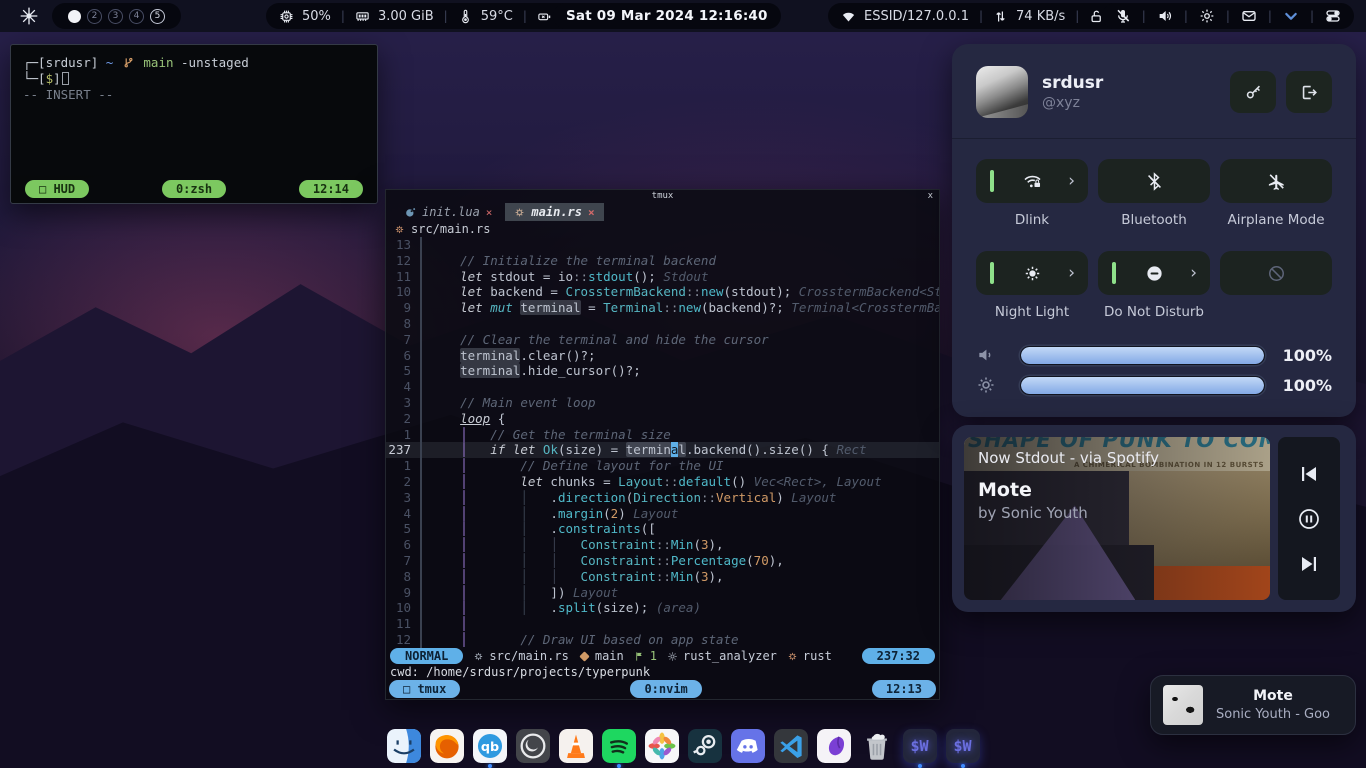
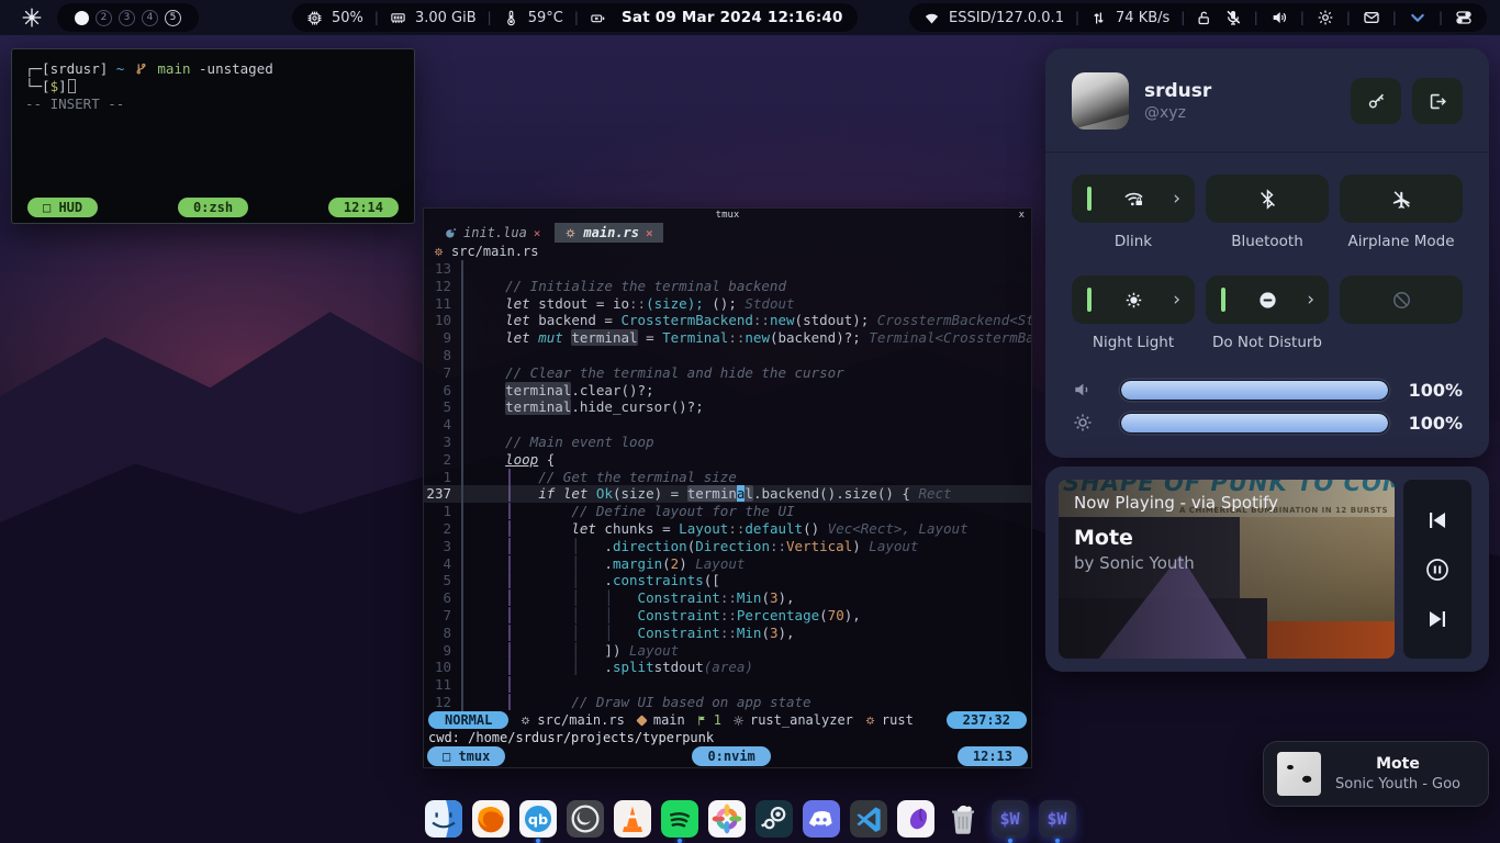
  2
  3
  4
  5
  50%
  |
  3.00 GiB
  |
  59°C
  |
  Sat 09 Mar 2024 12:16:40
  ESSID/127.0.0.1
  |
  74 KB/s
  |
  |
  |
  |
  |
  |
  ┌─[srdusr] ~ main -unstaged
  └─[$]
  -- INSERT --
  □ HUD
  0:zsh
  12:14
  tmux
  x
  init.lua
  ×
  main.rs
  ×
  src/main.rs
  13
  12
  // Initialize the terminal backend
  11
- let stdout = io::stdout(); Stdout
+ let stdout = io::(size); (); Stdout
  10
  let backend = CrosstermBackend::new(stdout); CrosstermBackend<St
  9
  let mut terminal = Terminal::new(backend)?; Terminal<CrosstermBa
  8
  7
  // Clear the terminal and hide the cursor
  6
  terminal.clear()?;
  5
  terminal.hide_cursor()?;
  4
  3
  // Main event loop
  2
  loop {
  1
  │ // Get the terminal size
  237
  │ if let Ok(size) = terminal.backend().size() { Rect
  1
  │ // Define layout for the UI
  2
  │ let chunks = Layout::default() Vec<Rect>, Layout
  3
  │ │ .direction(Direction::Vertical) Layout
  4
  │ │ .margin(2) Layout
  5
  │ │ .constraints([
  6
  │ │ │ Constraint::Min(3),
  7
  │ │ │ Constraint::Percentage(70),
  8
  │ │ │ Constraint::Min(3),
  9
  │ │ ]) Layout
  10
- │ │ .split(size); (area)
+ │ │ .splitstdout(area)
  11
  │
  12
  │ // Draw UI based on app state
  NORMAL
  src/main.rs
  main
  1
  rust_analyzer
  rust
  237:32
  cwd: /home/srdusr/projects/typerpunk
  □ tmux
  0:nvim
  12:13
  srdusr
  @xyz
  ›
  Dlink
  Bluetooth
  Airplane Mode
  ›
  Night Light
  ›
  Do Not Disturb
  100%
  100%
- Now Stdout - via Spotify
+ Now Playing - via Spotify
  Mote
  by Sonic Youth
  Mote
  Sonic Youth - Goo
  qb
  $W
  $W
